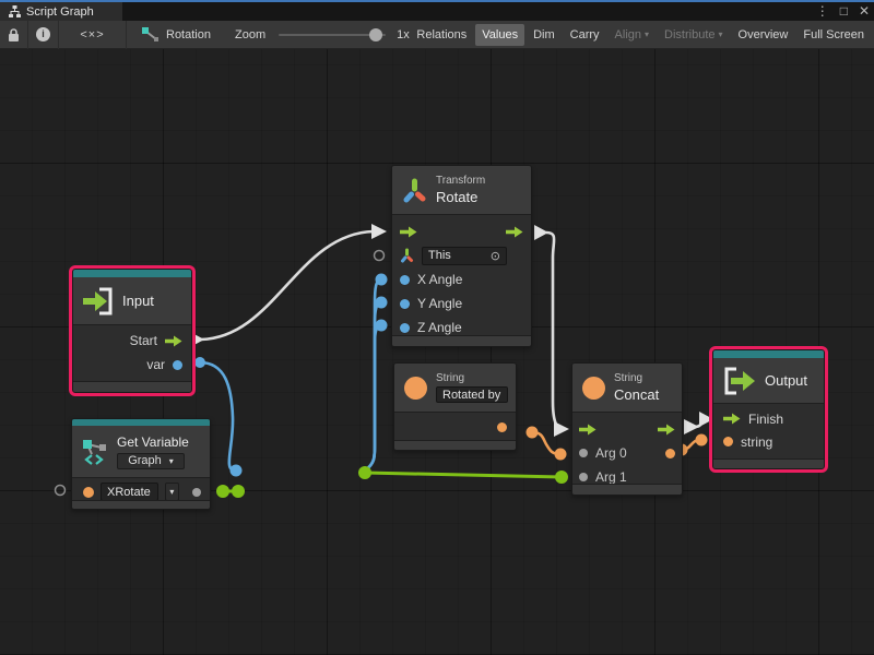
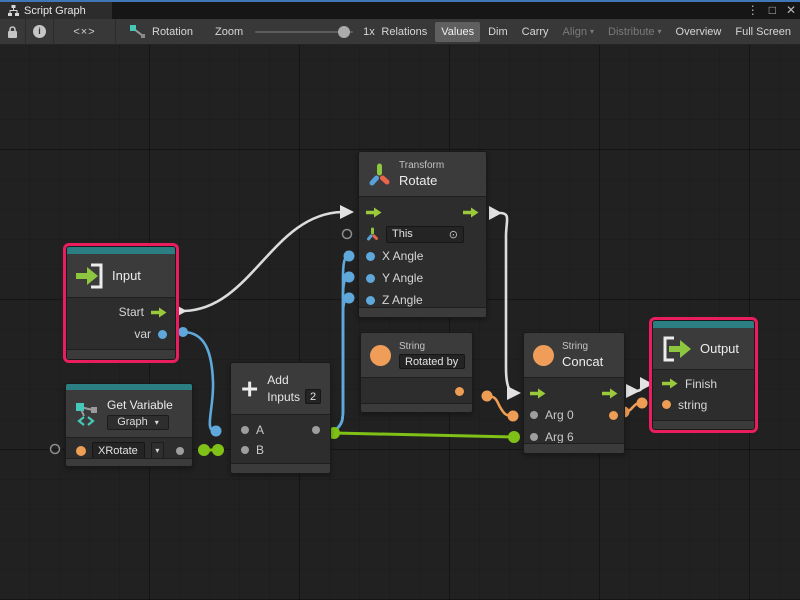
  Script Graph
  ⋮
  □
  ✕
  i
  <×>
  Rotation
  Zoom
  1x
  Relations
  Values
  Dim
  Carry
  Align ▾
  Distribute ▾
  Overview
  Full Screen
  Input
  Start
  var
  Get Variable
  Graph
  ▾
  XRotate
  ▾
+ Add
+ Inputs
+ 2
+ A
+ B
  Transform
  Rotate
  This
  ⊙
  X Angle
  Y Angle
  Z Angle
  String
  Rotated by
  String
  Concat
  Arg 0
- Arg 1
+ Arg 6
  Output
  Finish
  string
